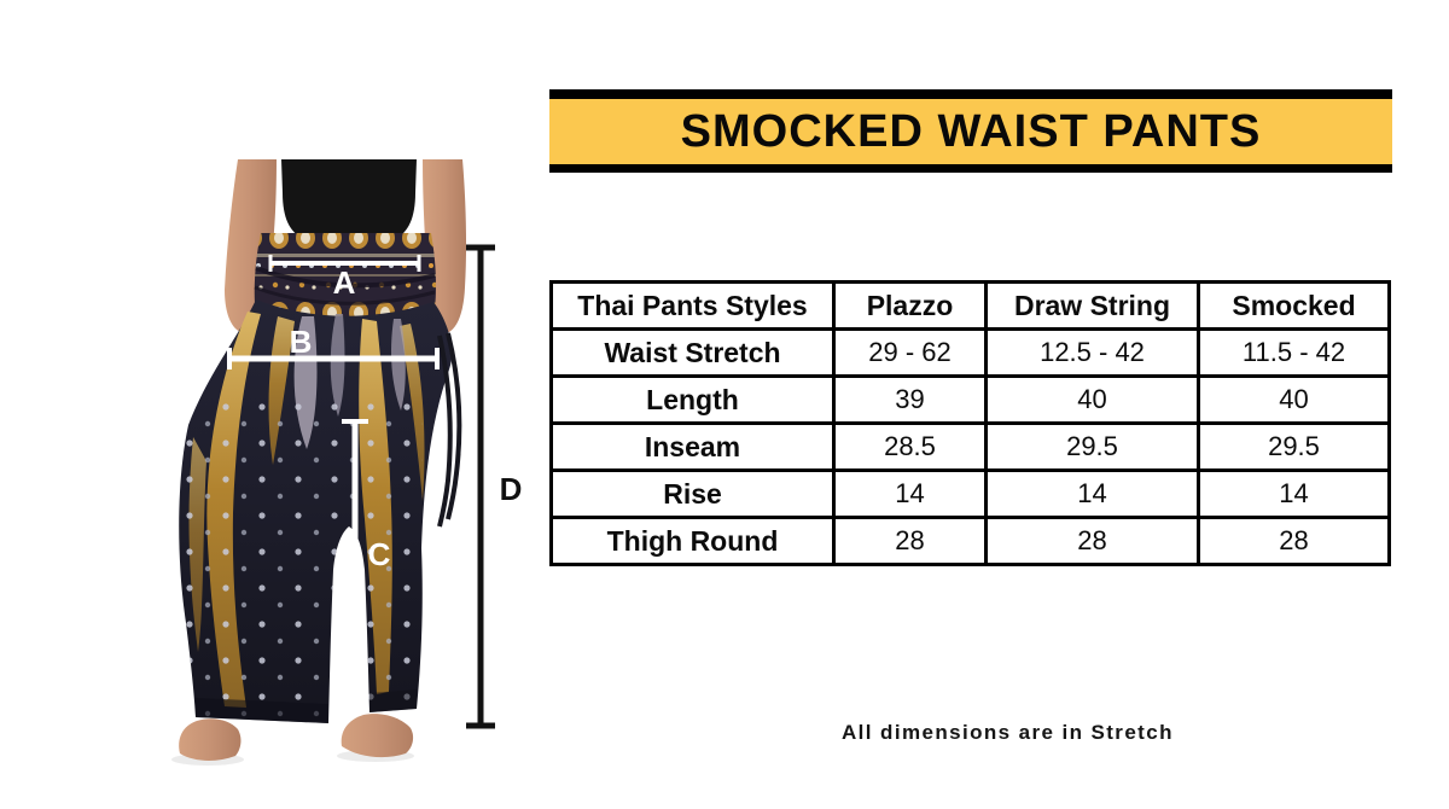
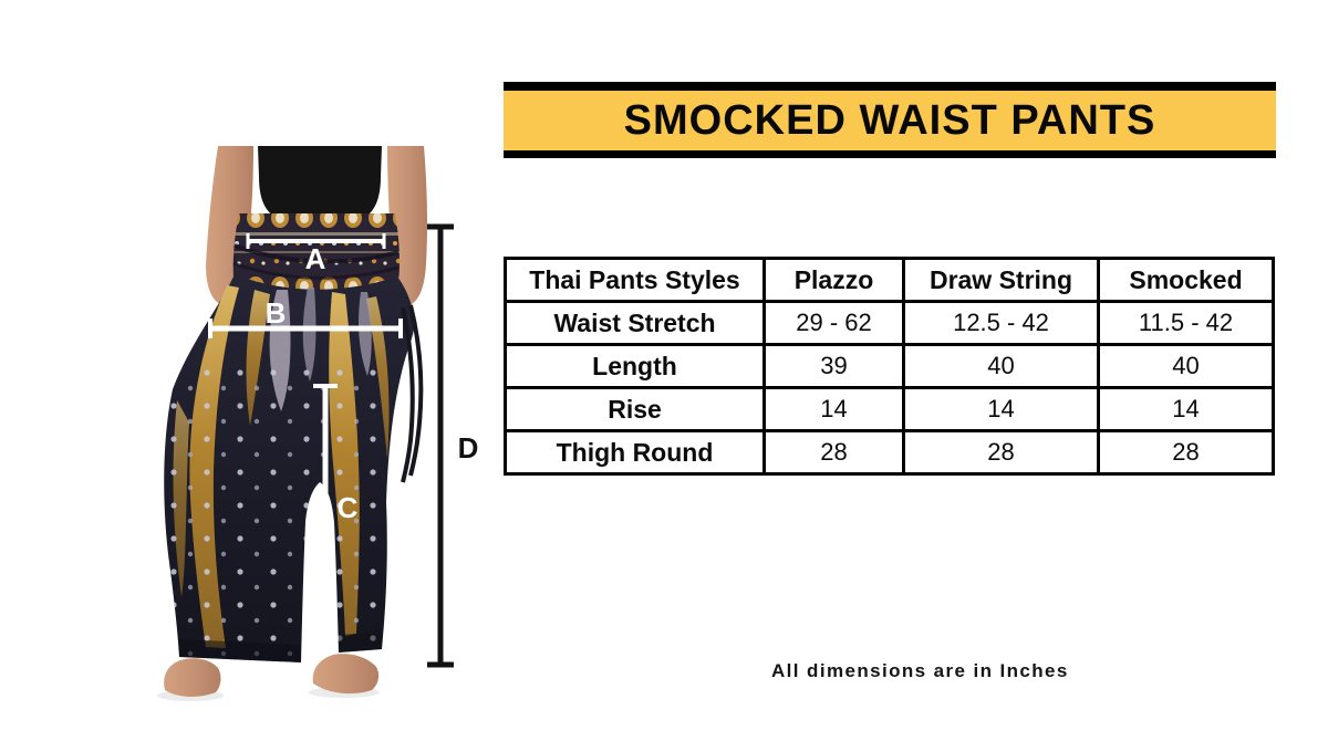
  A
  B
  C
  D
  SMOCKED WAIST PANTS
  Thai Pants Styles	Plazzo	Draw String	Smocked
  Waist Stretch	29 - 62	12.5 - 42	11.5 - 42
  Length	39	40	40
- Inseam	28.5	29.5	29.5
  Rise	14	14	14
  Thigh Round	28	28	28
- All dimensions are in Stretch
+ All dimensions are in Inches
